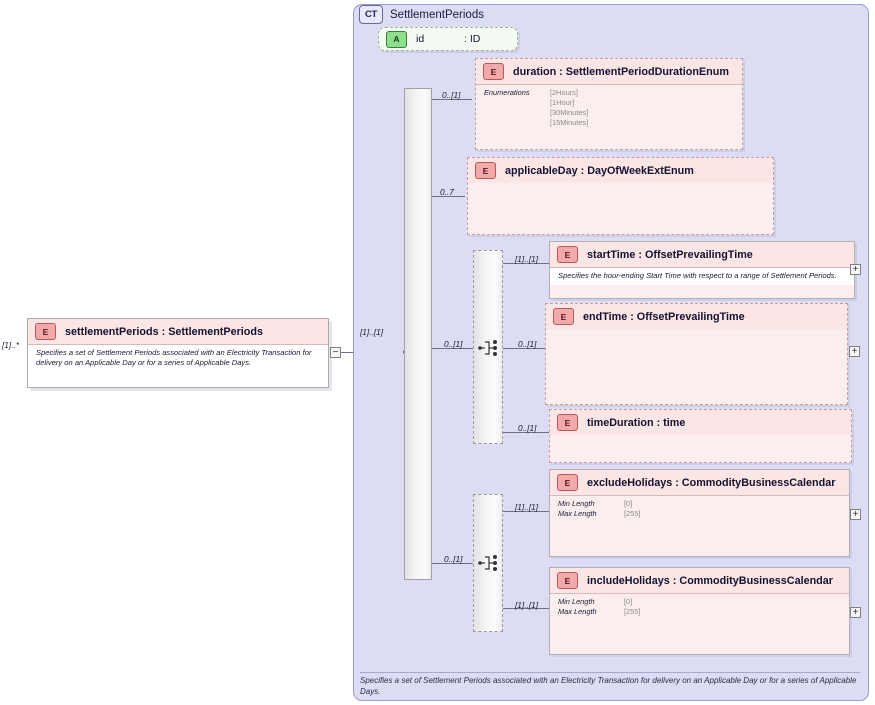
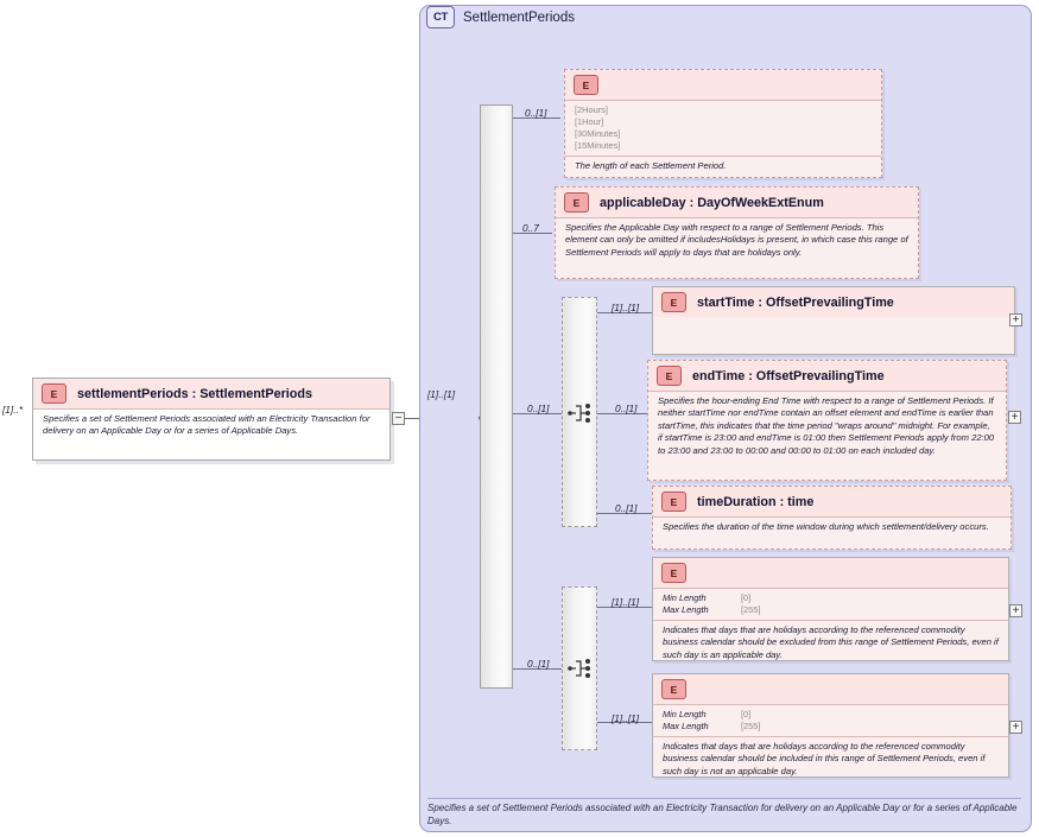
  [1]..*
  E
  settlementPeriods : SettlementPeriods
  Specifies a set of Settlement Periods associated with an Electricity Transaction for delivery on an Applicable Day or for a series of Applicable Days.
  −
  CT
  SettlementPeriods
  Specifies a set of Settlement Periods associated with an Electricity Transaction for delivery on an Applicable Day or for a series of Applicable Days.
- A
- id
- : ID
  [1]..[1]
  0..[1]
  E
- duration : SettlementPeriodDurationEnum
- Enumerations
  [2Hours]
  [1Hour]
  [30Minutes]
  [15Minutes]
+ The length of each Settlement Period.
  0..7
  E
  applicableDay : DayOfWeekExtEnum
+ Specifies the Applicable Day with respect to a range of Settlement Periods. This element can only be omitted if includesHolidays is present, in which case this range of Settlement Periods will apply to days that are holidays only.
  0..[1]
  [1]..[1]
  E
  startTime : OffsetPrevailingTime
- Specifies the hour-ending Start Time with respect to a range of Settlement Periods.
  +
  0..[1]
  E
  endTime : OffsetPrevailingTime
+ Specifies the hour-ending End Time with respect to a range of Settlement Periods. If neither startTime nor endTime contain an offset element and endTime is earlier than startTime, this indicates that the time period "wraps around" midnight. For example, if startTime is 23:00 and endTime is 01:00 then Settlement Periods apply from 22:00 to 23:00 and 23:00 to 00:00 and 00:00 to 01:00 on each included day.
  +
  0..[1]
  E
  timeDuration : time
+ Specifies the duration of the time window during which settlement/delivery occurs.
  0..[1]
  [1]..[1]
  E
- excludeHolidays : CommodityBusinessCalendar
  Min Length
  [0]
  Max Length
  [255]
+ Indicates that days that are holidays according to the referenced commodity business calendar should be excluded from this range of Settlement Periods, even if such day is an applicable day.
  +
  [1]..[1]
  E
- includeHolidays : CommodityBusinessCalendar
  Min Length
  [0]
  Max Length
  [255]
+ Indicates that days that are holidays according to the referenced commodity business calendar should be included in this range of Settlement Periods, even if such day is not an applicable day.
  +
